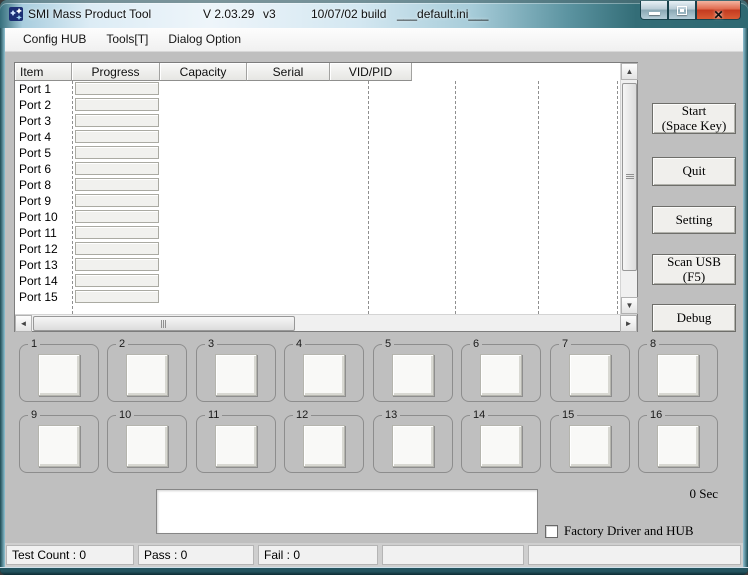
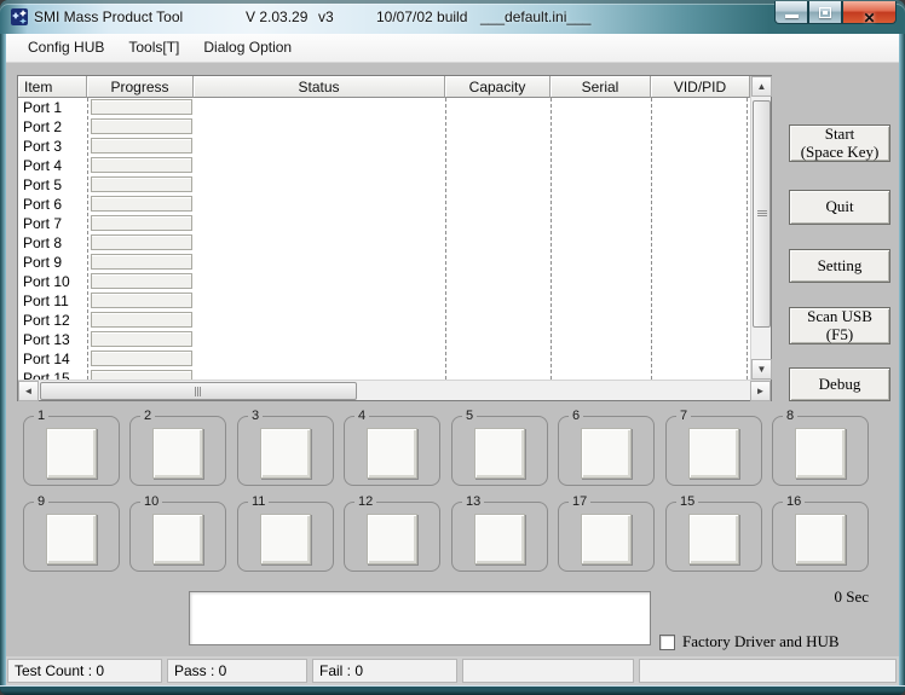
  SMI Mass Product Tool
  V 2.03.29
  v3
  10/07/02 build
  ___default.ini___
  ✕
  Config HUB
  Tools[T]
  Dialog Option
  Item
  Progress
+ Status
  Capacity
  Serial
  VID/PID
  Port 1
  Port 2
  Port 3
  Port 4
  Port 5
  Port 6
+ Port 7
  Port 8
  Port 9
  Port 10
  Port 11
  Port 12
  Port 13
  Port 14
  Port 15
  ▲
  ▼
  ◄
  ►
  Start
  (Space Key)
  Quit
  Setting
  Scan USB
  (F5)
  Debug
  1
  2
  3
  4
  5
  6
  7
  8
  9
  10
  11
  12
  13
- 14
+ 17
  15
  16
  0 Sec
  Factory Driver and HUB
  Test Count : 0
  Pass : 0
  Fail : 0
